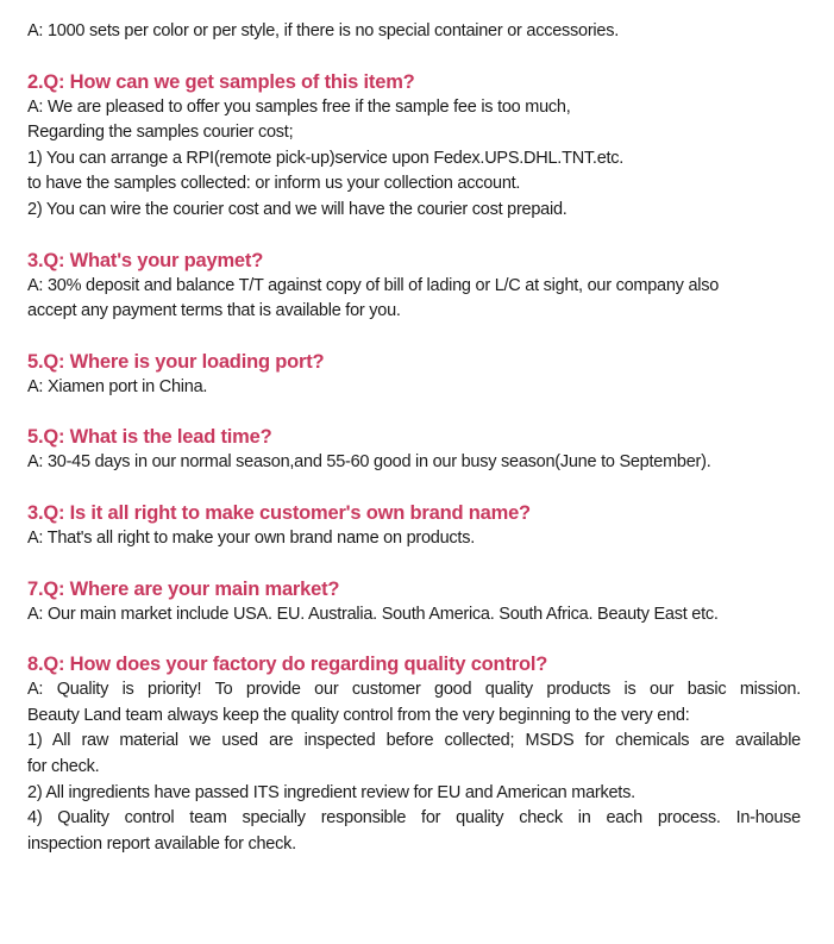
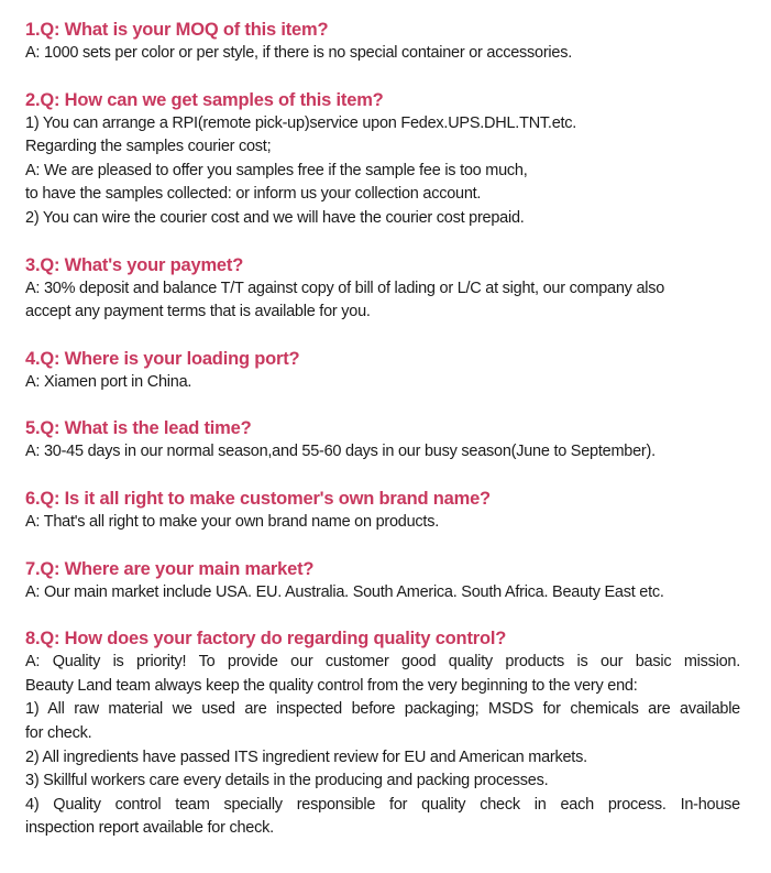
+ 1.Q: What is your MOQ of this item?
  A: 1000 sets per color or per style, if there is no special container or accessories.
  2.Q: How can we get samples of this item?
- A: We are pleased to offer you samples free if the sample fee is too much,
+ 1) You can arrange a RPI(remote pick-up)service upon Fedex.UPS.DHL.TNT.etc.
  Regarding the samples courier cost;
- 1) You can arrange a RPI(remote pick-up)service upon Fedex.UPS.DHL.TNT.etc.
+ A: We are pleased to offer you samples free if the sample fee is too much,
  to have the samples collected: or inform us your collection account.
  2) You can wire the courier cost and we will have the courier cost prepaid.
  3.Q: What's your paymet?
  A: 30% deposit and balance T/T against copy of bill of lading or L/C at sight, our company also
  accept any payment terms that is available for you.
- 5.Q: Where is your loading port?
+ 4.Q: Where is your loading port?
  A: Xiamen port in China.
  5.Q: What is the lead time?
- A: 30-45 days in our normal season,and 55-60 good in our busy season(June to September).
+ A: 30-45 days in our normal season,and 55-60 days in our busy season(June to September).
- 3.Q: Is it all right to make customer's own brand name?
+ 6.Q: Is it all right to make customer's own brand name?
  A: That's all right to make your own brand name on products.
  7.Q: Where are your main market?
  A: Our main market include USA. EU. Australia. South America. South Africa. Beauty East etc.
  8.Q: How does your factory do regarding quality control?
  A: Quality is priority! To provide our customer good quality products is our basic mission.
  Beauty Land team always keep the quality control from the very beginning to the very end:
- 1) All raw material we used are inspected before collected; MSDS for chemicals are available
+ 1) All raw material we used are inspected before packaging; MSDS for chemicals are available
  for check.
  2) All ingredients have passed ITS ingredient review for EU and American markets.
+ 3) Skillful workers care every details in the producing and packing processes.
  4) Quality control team specially responsible for quality check in each process. In-house
  inspection report available for check.
